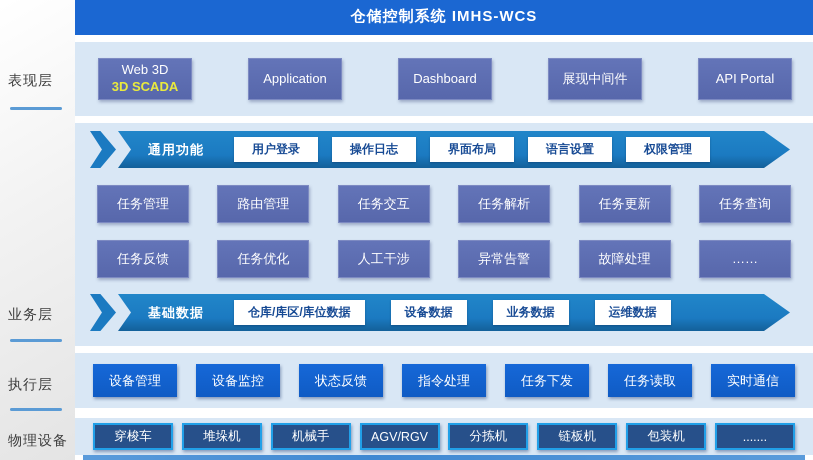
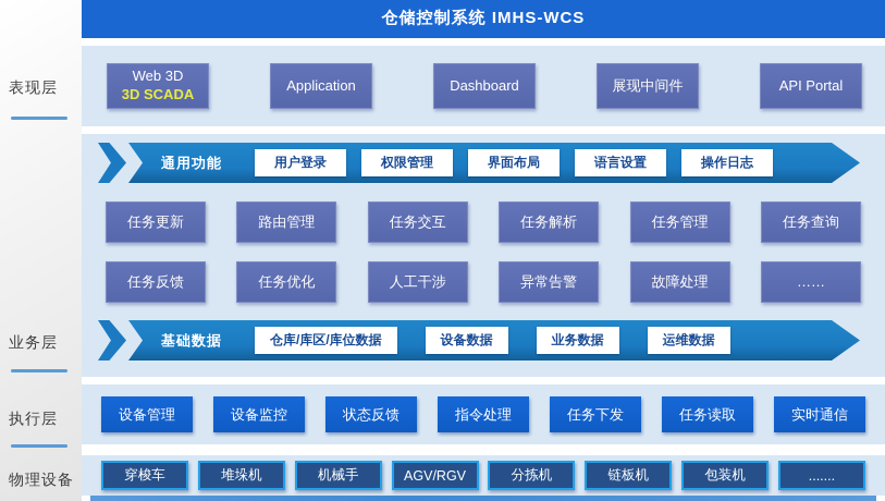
  表现层
  业务层
  执行层
  物理设备
  仓储控制系统 IMHS-WCS
  Web 3D
  3D SCADA
  Application
  Dashboard
  展现中间件
  API Portal
  通用功能
  用户登录
- 操作日志
+ 权限管理
  界面布局
  语言设置
- 权限管理
+ 操作日志
- 任务管理
+ 任务更新
  路由管理
  任务交互
  任务解析
- 任务更新
+ 任务管理
  任务查询
  任务反馈
  任务优化
  人工干涉
  异常告警
  故障处理
  ……
  基础数据
  仓库/库区/库位数据
  设备数据
  业务数据
  运维数据
  设备管理
  设备监控
  状态反馈
  指令处理
  任务下发
  任务读取
  实时通信
  穿梭车
  堆垛机
  机械手
  AGV/RGV
  分拣机
  链板机
  包装机
  .......
